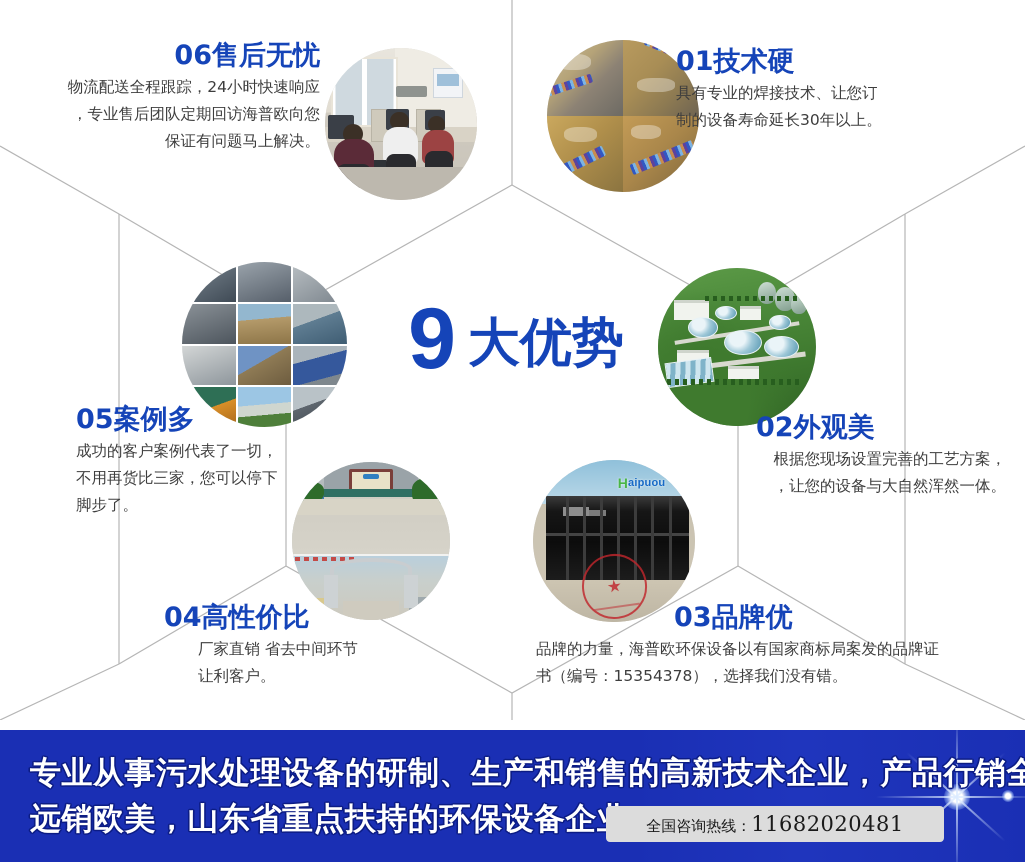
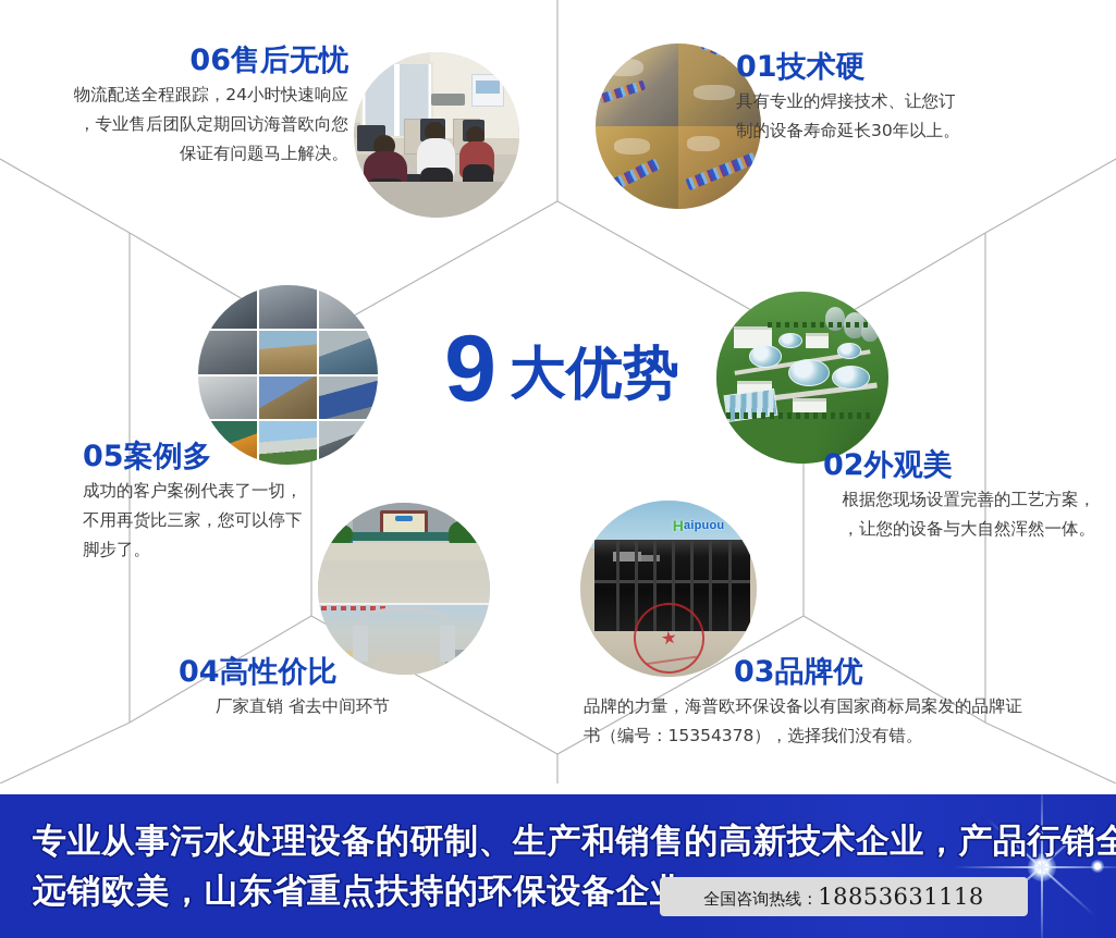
  9
  大优势
  H
  aipuou
  06售后无忧
  物流配送全程跟踪，24小时快速响应
  ，专业售后团队定期回访海普欧向您
  保证有问题马上解决。
  01技术硬
  具有专业的焊接技术、让您订
  制的设备寿命延长30年以上。
  02外观美
  根据您现场设置完善的工艺方案，
  ，让您的设备与大自然浑然一体。
  03品牌优
  品牌的力量，海普欧环保设备以有国家商标局案发的品牌证
  书（编号：15354378），选择我们没有错。
  04高性价比
  厂家直销 省去中间环节
- 让利客户。
  05案例多
  成功的客户案例代表了一切，
  不用再货比三家，您可以停下
  脚步了。
  专业从事污水处理设备的研制、生产和销售的高新技术企业，产品行销全
  远销欧美，山东省重点扶持的环保设备企
- 全国咨询热线：11682020481
+ 全国咨询热线：18853631118
